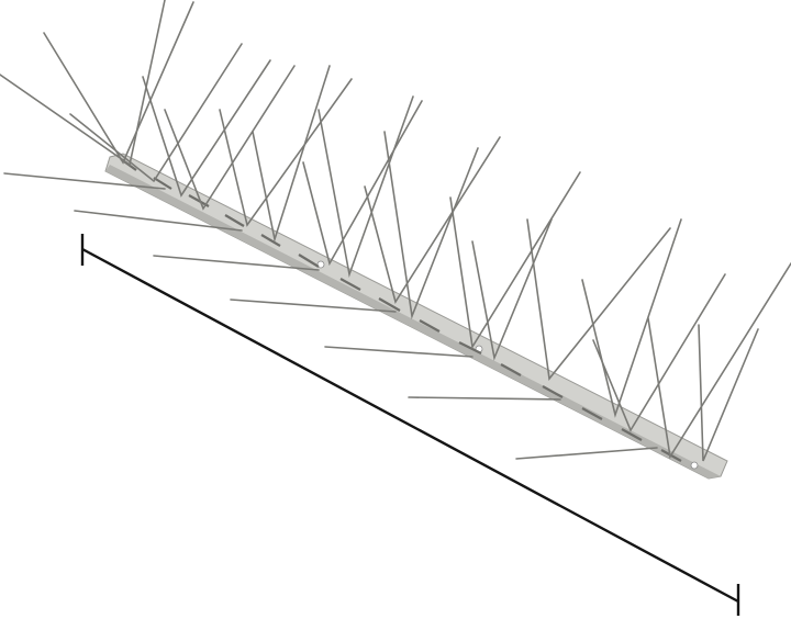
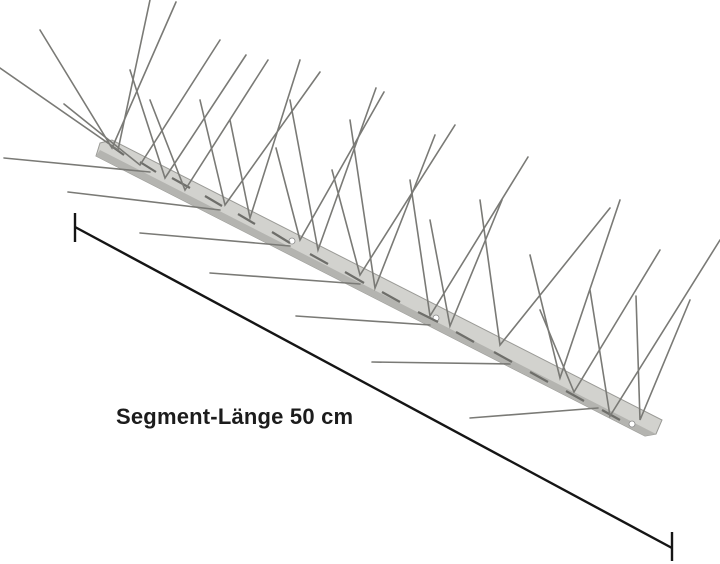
+ Segment-Länge 50 cm
